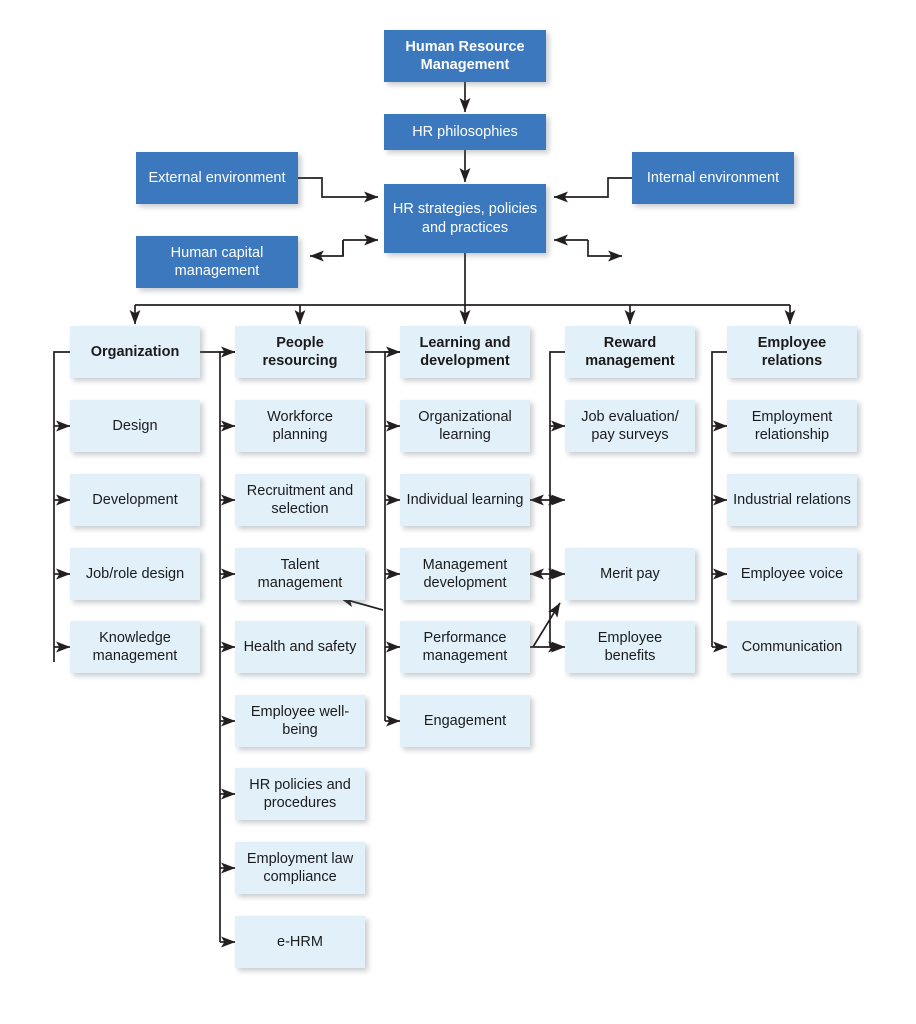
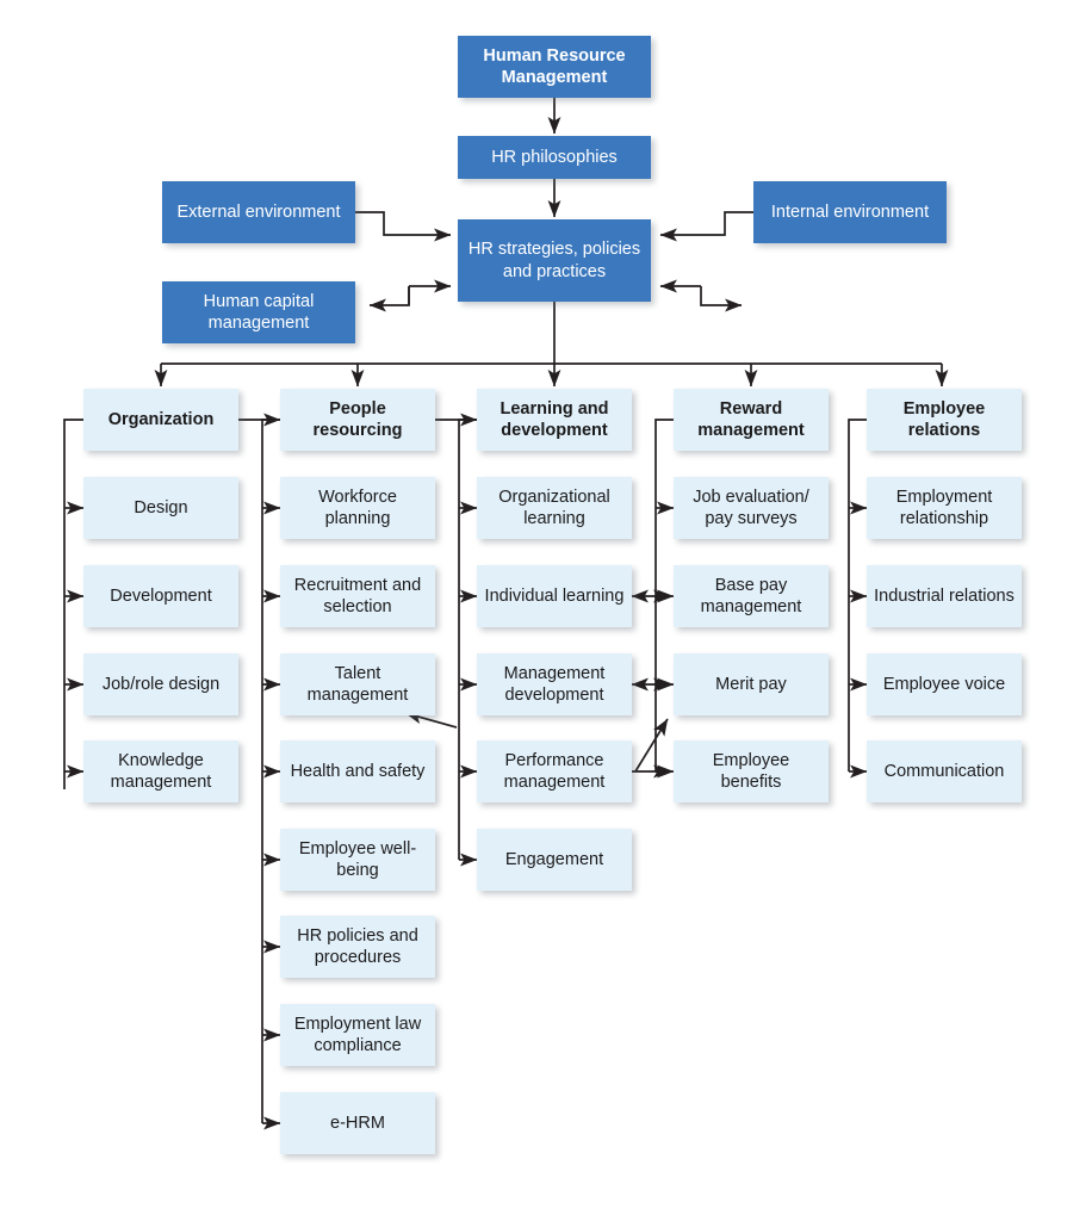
  Human Resource Management
  HR philosophies
  HR strategies, policies and practices
  External environment
  Human capital management
  Internal environment
  Organization
  People resourcing
  Learning and development
  Reward management
  Employee relations
  Design
  Development
  Job/role design
  Knowledge management
  Workforce planning
  Recruitment and selection
  Talent management
  Health and safety
  Employee well-being
  HR policies and procedures
  Employment law compliance
  e-HRM
  Organizational learning
  Individual learning
  Management development
  Performance management
  Engagement
  Job evaluation/ pay surveys
+ Base pay management
  Merit pay
  Employee benefits
  Employment relationship
  Industrial relations
  Employee voice
  Communication
